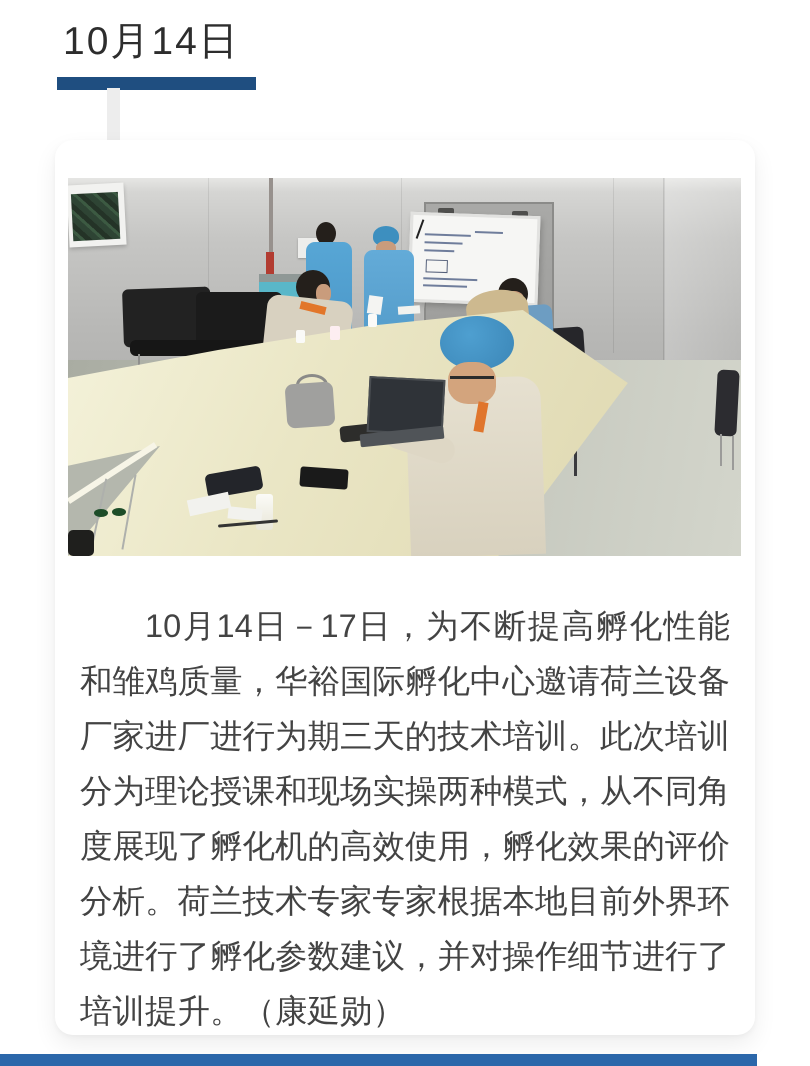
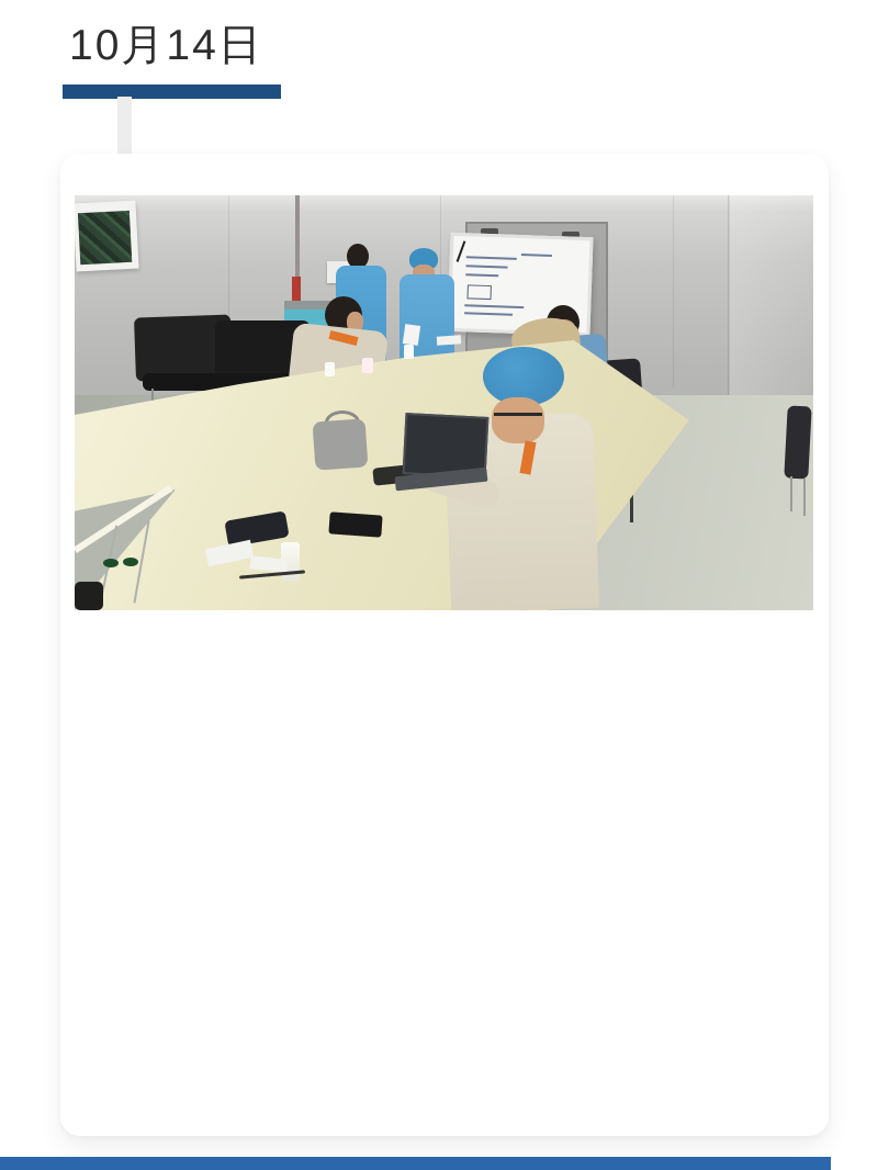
  10月14日
- 10月14日－17日，为不断提高孵化性能和雏鸡质量，华裕国际孵化中心邀请荷兰设备厂家进厂进行为期三天的技术培训。此次培训分为理论授课和现场实操两种模式，从不同角度展现了孵化机的高效使用，孵化效果的评价分析。荷兰技术专家专家根据本地目前外界环境进行了孵化参数建议，并对操作细节进行了培训提升。（康延勋）
